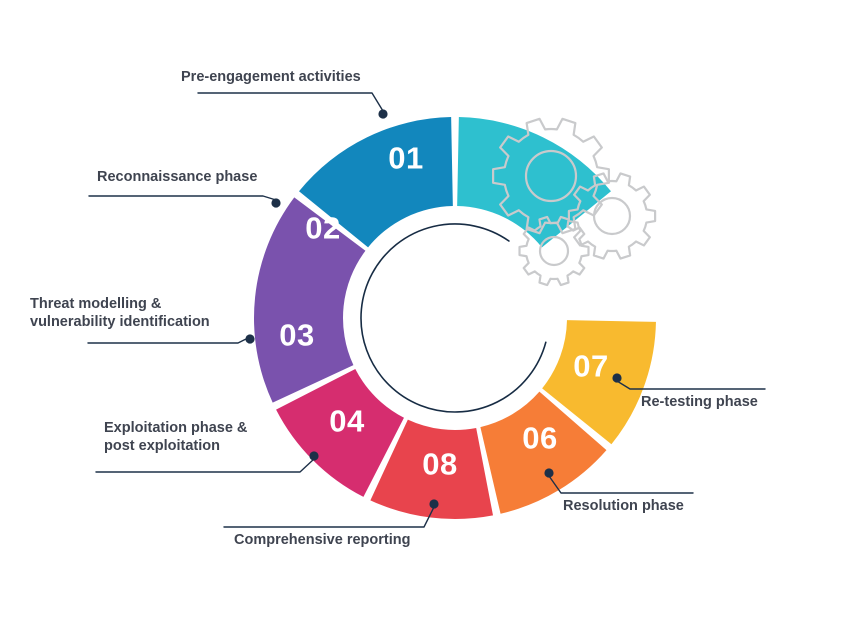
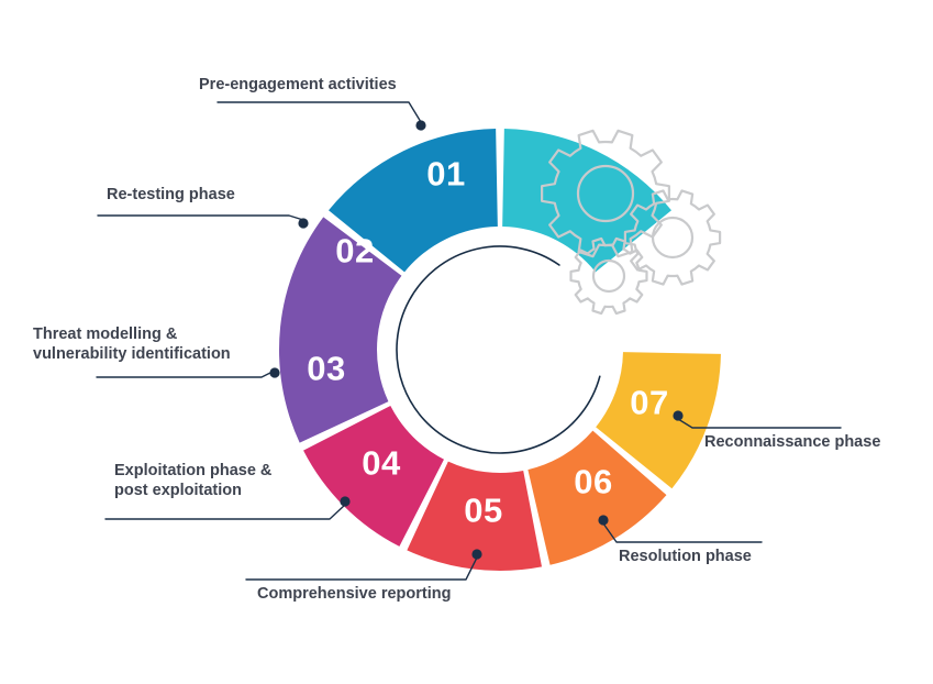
  01
  02
  03
  04
- 08
+ 05
  06
  07
  Pre-engagement activities
- Reconnaissance phase
+ Re-testing phase
  Threat modelling &
  vulnerability identification
  Exploitation phase &
  post exploitation
  Comprehensive reporting
  Resolution phase
- Re-testing phase
+ Reconnaissance phase
